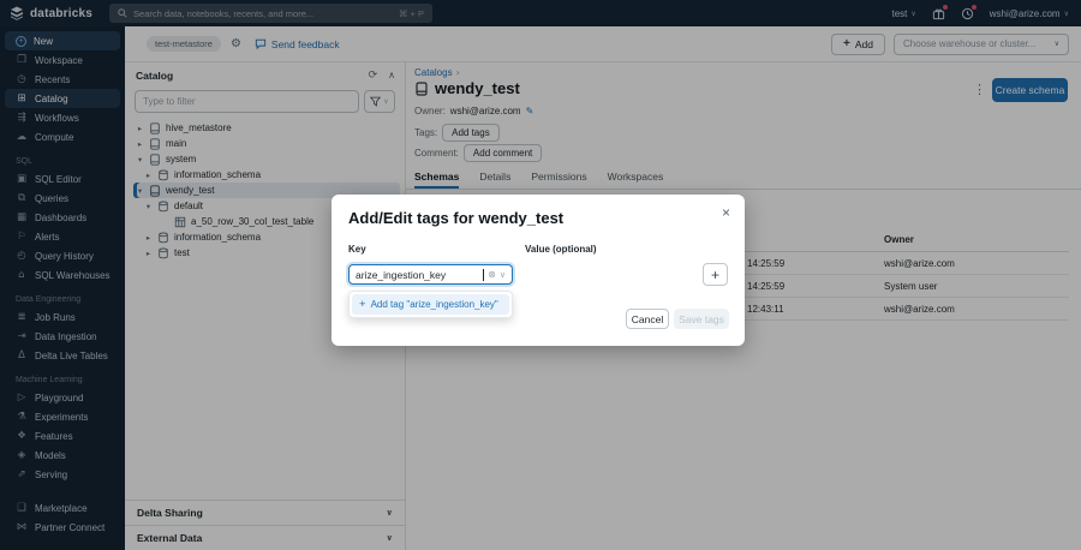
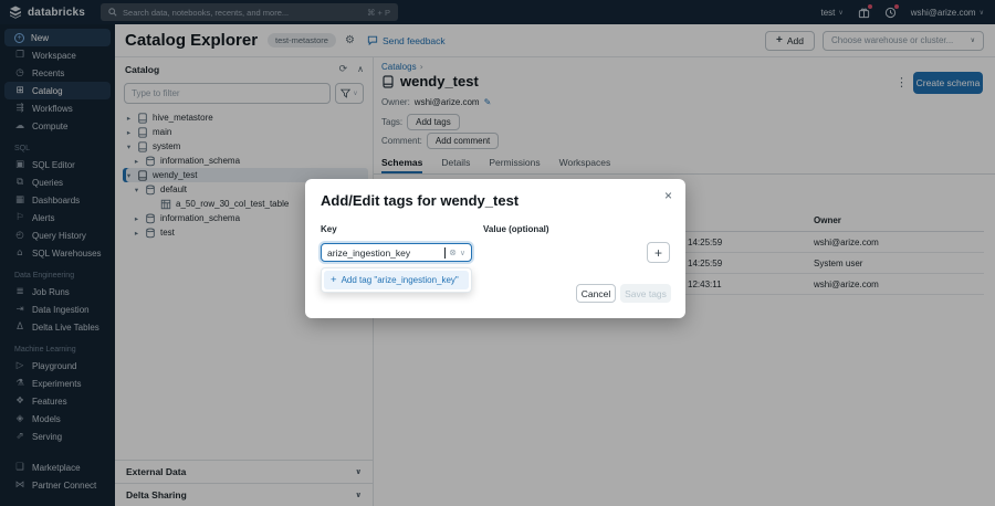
  databricks
  Search data, notebooks, recents, and more...
  ⌘ + P
  test
  wshi@arize.com
  New
  ❐
  Workspace
  ◷
  Recents
  ⊞
  Catalog
  ⇶
  Workflows
  ☁
  Compute
  ▣
  SQL Editor
  ⧉
  Queries
  ▦
  Dashboards
  ⚐
  Alerts
  ◴
  Query History
  ⌂
  SQL Warehouses
  ≣
  Job Runs
  ⇥
  Data Ingestion
  Δ
  Delta Live Tables
  ▷
  Playground
  ⚗
  Experiments
  ❖
  Features
  ◈
  Models
  ⇗
  Serving
  ❑
  Marketplace
  ⋈
  Partner Connect
+ Catalog Explorer
  test-metastore
  ⚙
  Send feedback
  +
  Add
  Choose warehouse or cluster...
  Catalog
  ⟳
  ∧
  Type to filter
  ▸
  hive_metastore
  ▸
  main
  ▾
  system
  ▸
  information_schema
  ▾
  wendy_test
  ▾
  default
  a_50_row_30_col_test_table
  ▸
  information_schema
  ▸
  test
- Delta Sharing
+ External Data
  ∨
- External Data
+ Delta Sharing
  ∨
  Catalogs
  ›
  wendy_test
  ⋮
  Create schema
  Owner:
  wshi@arize.com
  ✎
  Tags:
  Add tags
  Comment:
  Add comment
  Schemas
  Details
  Permissions
  Workspaces
  Owner
  14:25:59
  wshi@arize.com
  14:25:59
  System user
  12:43:11
  wshi@arize.com
  Add/Edit tags for wendy_test
  ×
  Key
  Value (optional)
  arize_ingestion_key
  ⊗
  ∨
  +
  +
  Add tag "arize_ingestion_key"
  Cancel
  Save tags
